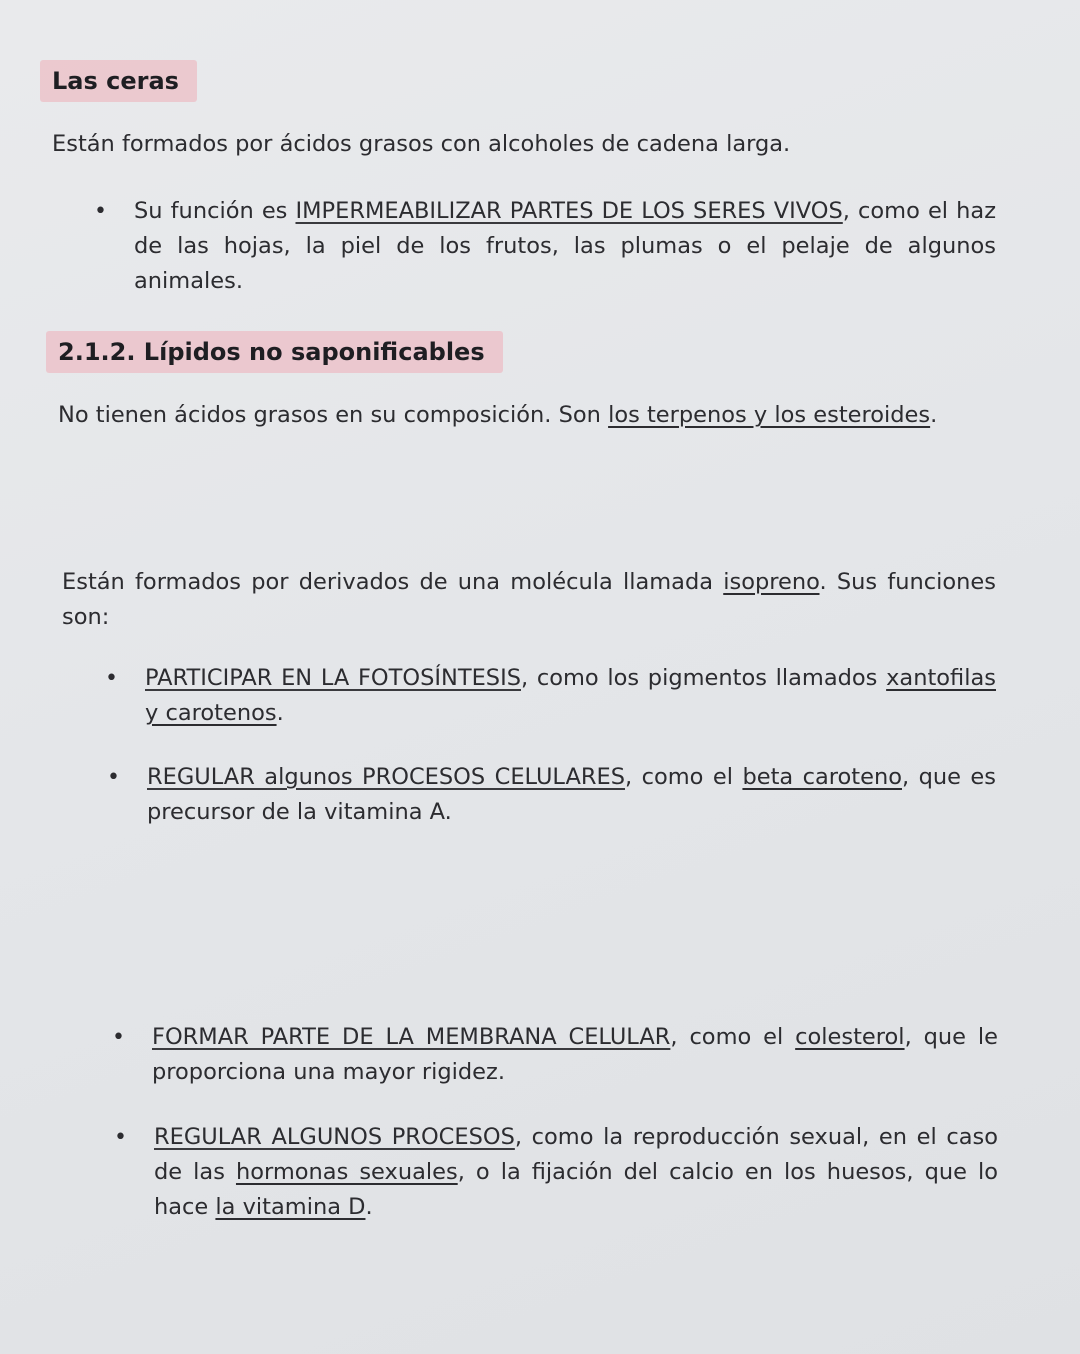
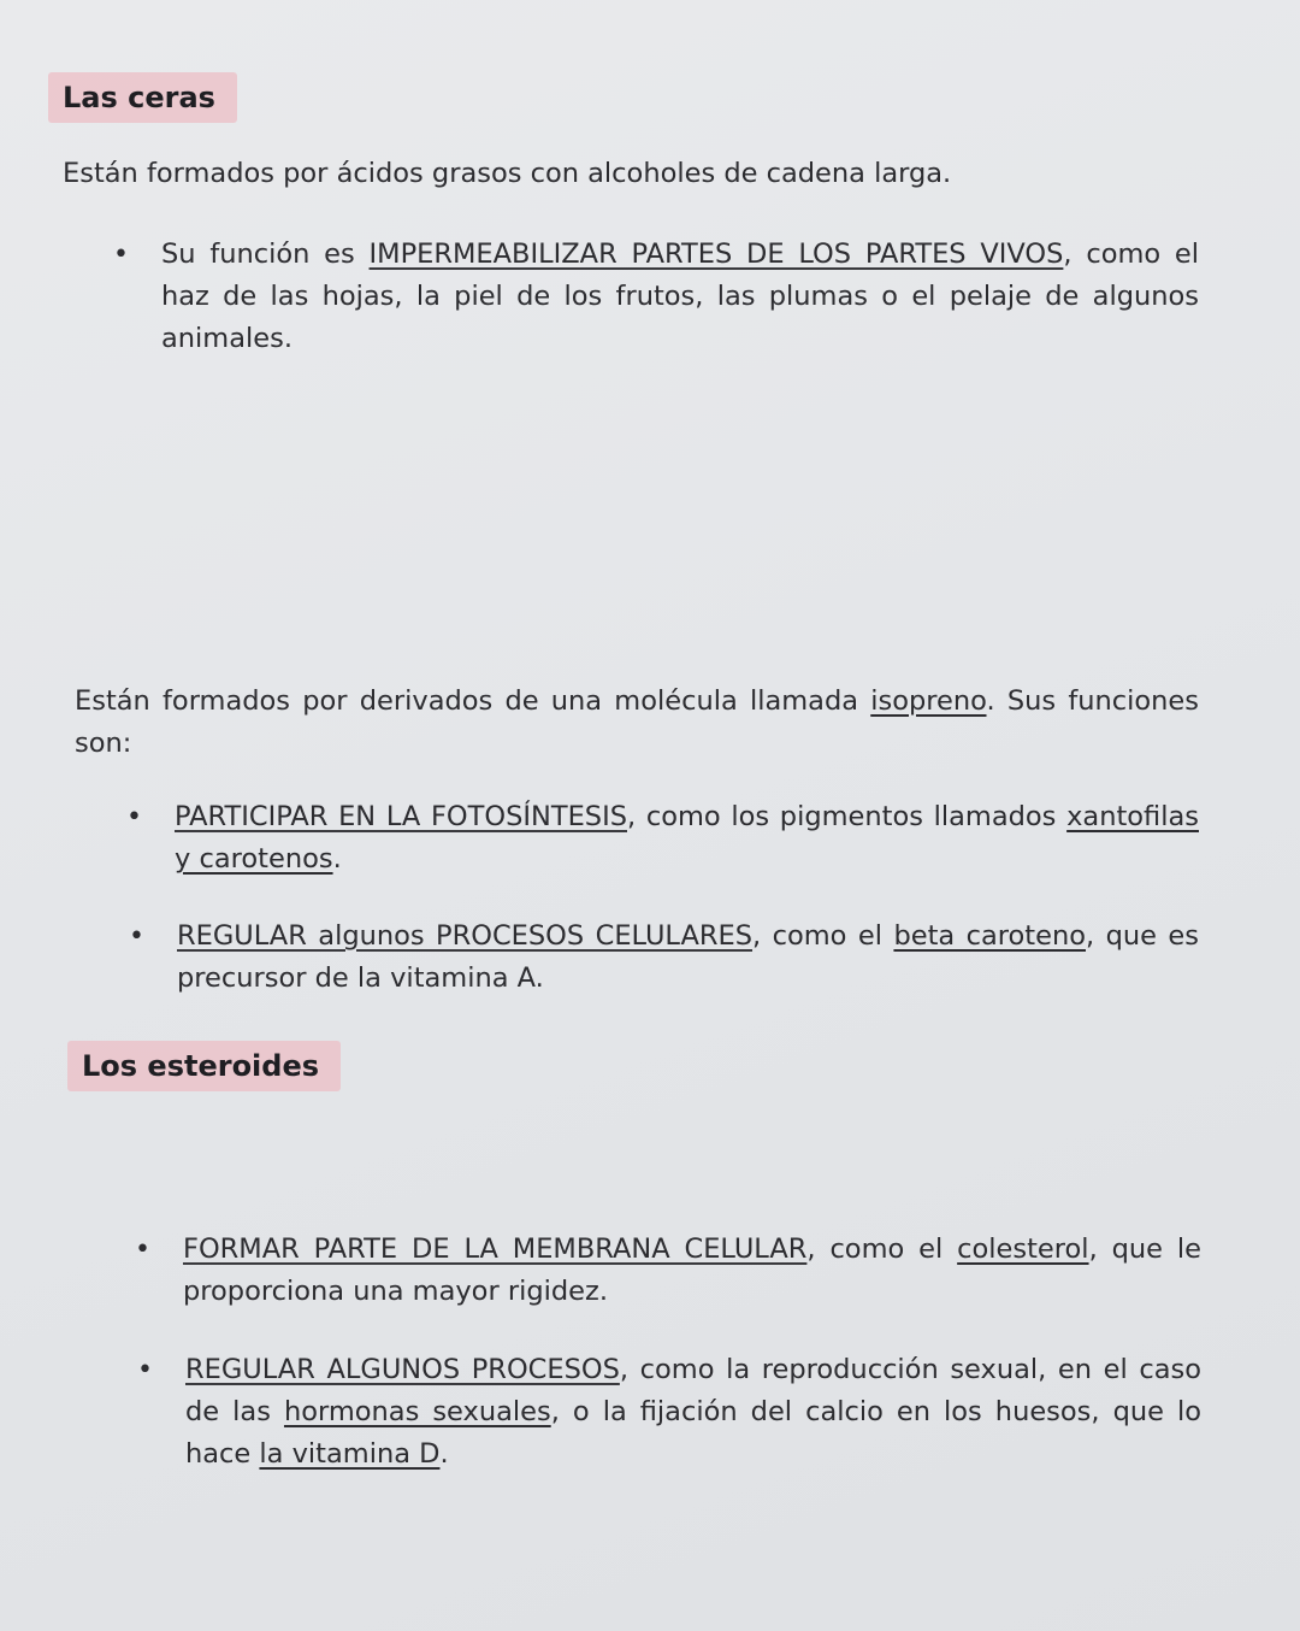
  Las ceras
  Están formados por ácidos grasos con alcoholes de cadena larga.
  •
- Su función es IMPERMEABILIZAR PARTES DE LOS SERES VIVOS, como el haz de las hojas, la piel de los frutos, las plumas o el pelaje de algunos animales.
+ Su función es IMPERMEABILIZAR PARTES DE LOS PARTES VIVOS, como el haz de las hojas, la piel de los frutos, las plumas o el pelaje de algunos animales.
- 2.1.2. Lípidos no saponificables
- No tienen ácidos grasos en su composición. Son los terpenos y los esteroides.
  Están formados por derivados de una molécula llamada isopreno. Sus funciones son:
  •
  PARTICIPAR EN LA FOTOSÍNTESIS, como los pigmentos llamados xantofilas y carotenos.
  •
  REGULAR algunos PROCESOS CELULARES, como el beta caroteno, que es precursor de la vitamina A.
+ Los esteroides
  •
  FORMAR PARTE DE LA MEMBRANA CELULAR, como el colesterol, que le proporciona una mayor rigidez.
  •
  REGULAR ALGUNOS PROCESOS, como la reproducción sexual, en el caso de las hormonas sexuales, o la fijación del calcio en los huesos, que lo hace la vitamina D.
